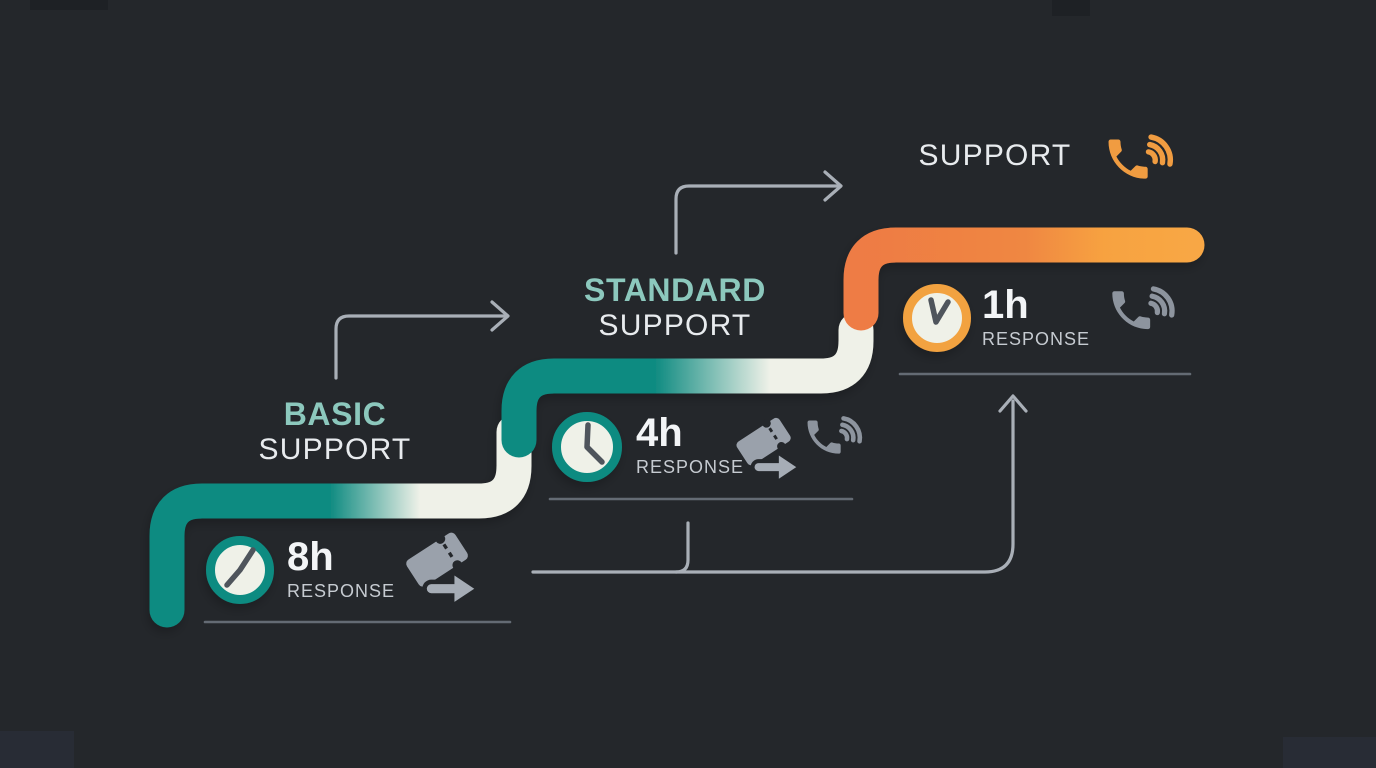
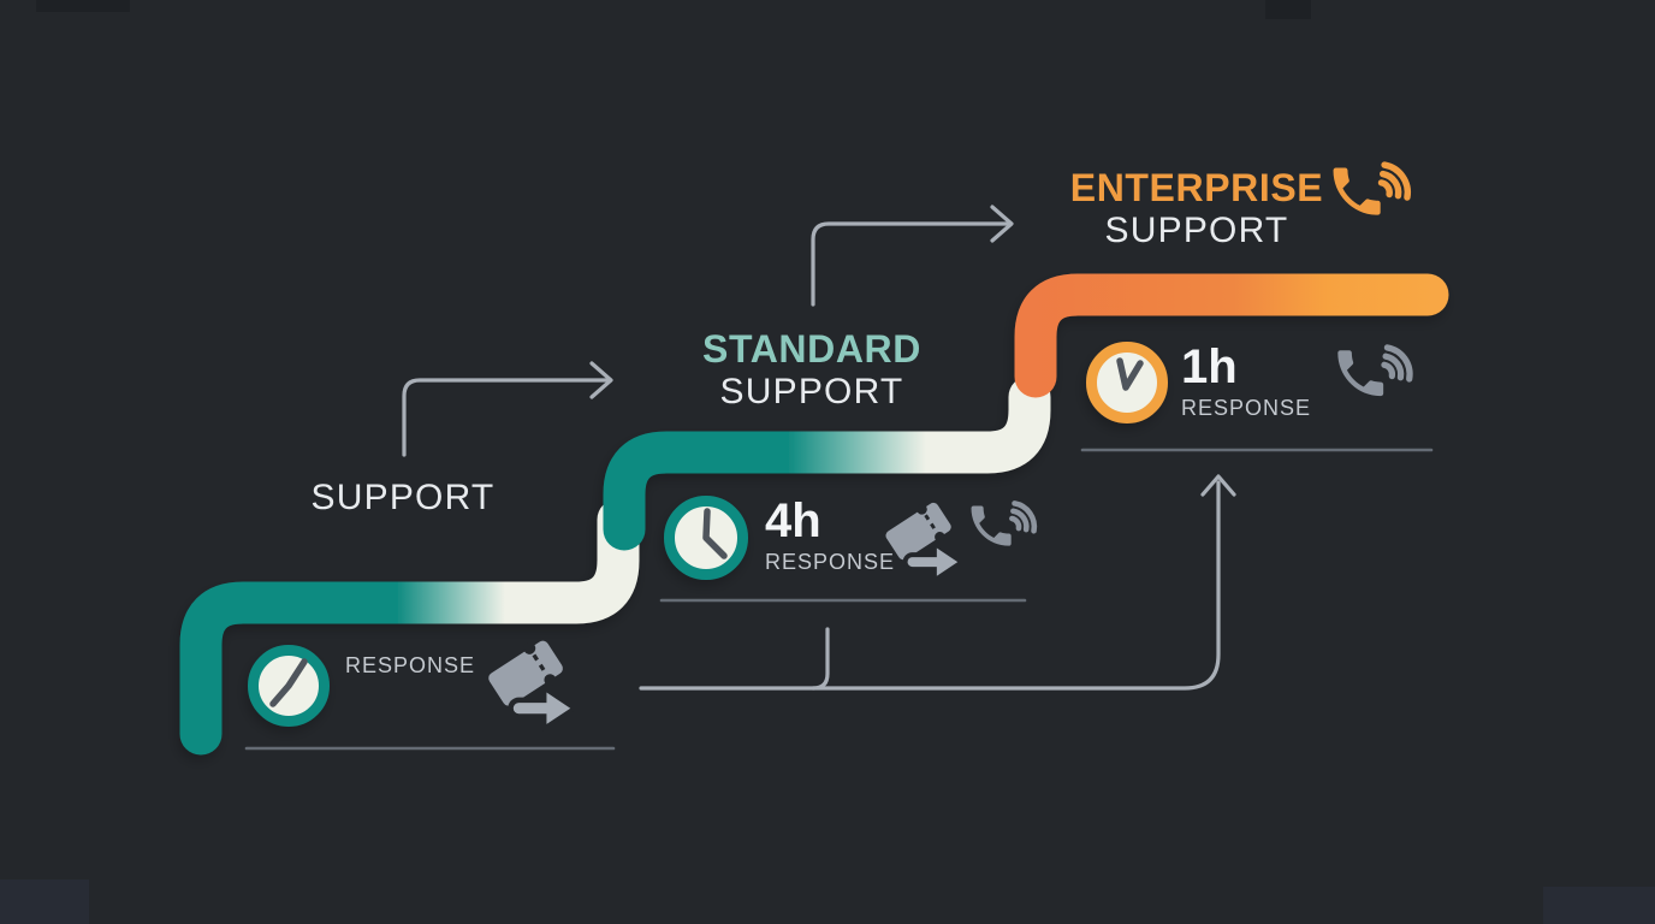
- BASIC
  SUPPORT
  STANDARD
  SUPPORT
+ ENTERPRISE
  SUPPORT
- 8h
  RESPONSE
  4h
  RESPONSE
  1h
  RESPONSE
